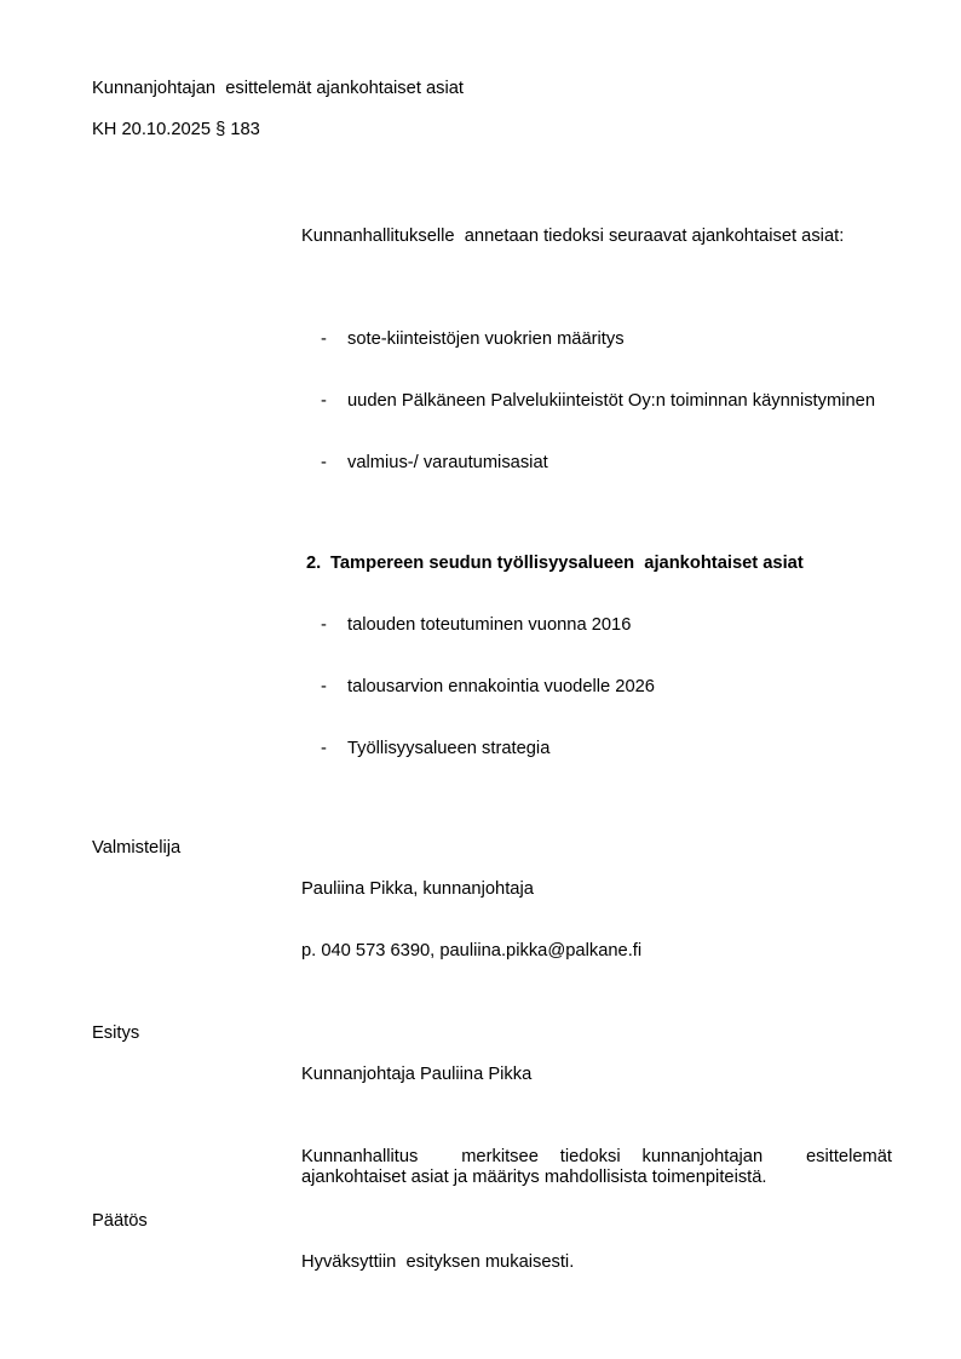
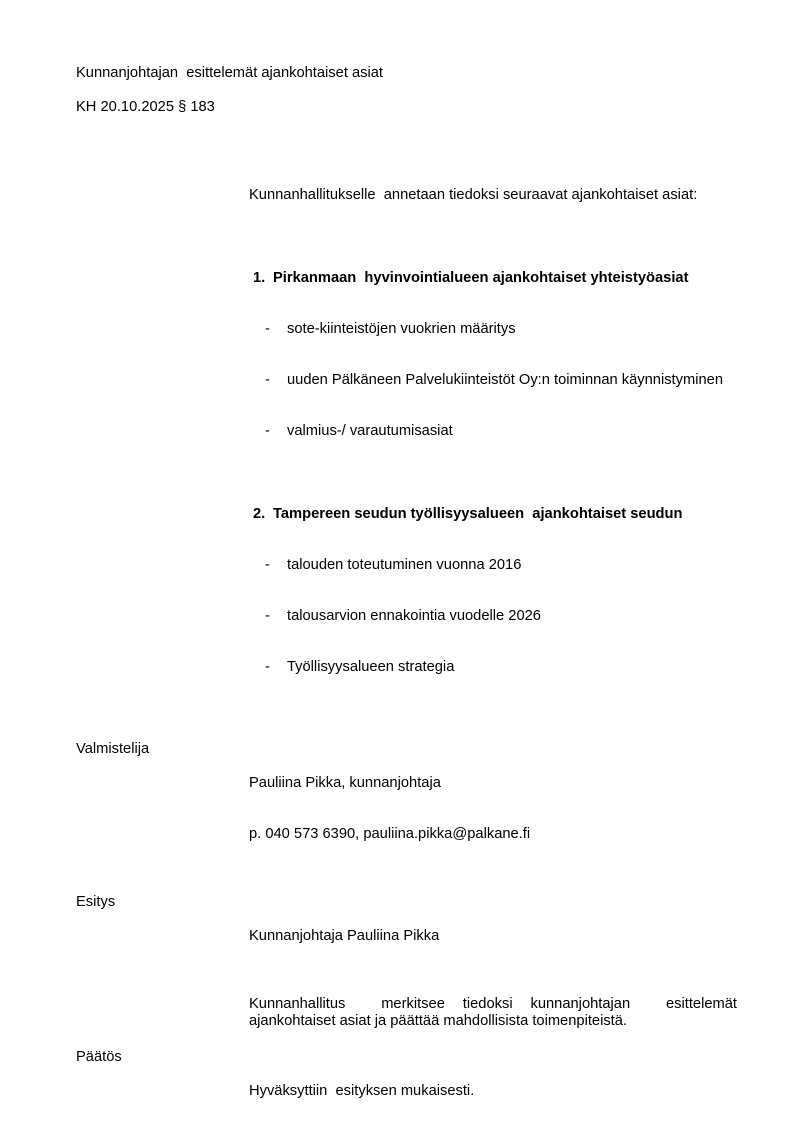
  Kunnanjohtajan esittelemät ajankohtaiset asiat
  KH 20.10.2025 § 183
  Kunnanhallitukselle annetaan tiedoksi seuraavat ajankohtaiset asiat:
+ 1.
+ Pirkanmaan hyvinvointialueen ajankohtaiset yhteistyöasiat
  -
  sote-kiinteistöjen vuokrien määritys
  -
  uuden Pälkäneen Palvelukiinteistöt Oy:n toiminnan käynnistyminen
  -
  valmius-/ varautumisasiat
  2.
- Tampereen seudun työllisyysalueen ajankohtaiset asiat
+ Tampereen seudun työllisyysalueen ajankohtaiset seudun
  -
  talouden toteutuminen vuonna 2016
  -
  talousarvion ennakointia vuodelle 2026
  -
  Työllisyysalueen strategia
  Valmistelija
  Pauliina Pikka, kunnanjohtaja
  p. 040 573 6390, pauliina.pikka@palkane.fi
  Esitys
  Kunnanjohtaja Pauliina Pikka
- Kunnanhallitus merkitsee tiedoksi kunnanjohtajan esittelemät ajankohtaiset asiat ja määritys mahdollisista toimenpiteistä.
+ Kunnanhallitus merkitsee tiedoksi kunnanjohtajan esittelemät ajankohtaiset asiat ja päättää mahdollisista toimenpiteistä.
  Päätös
  Hyväksyttiin esityksen mukaisesti.
